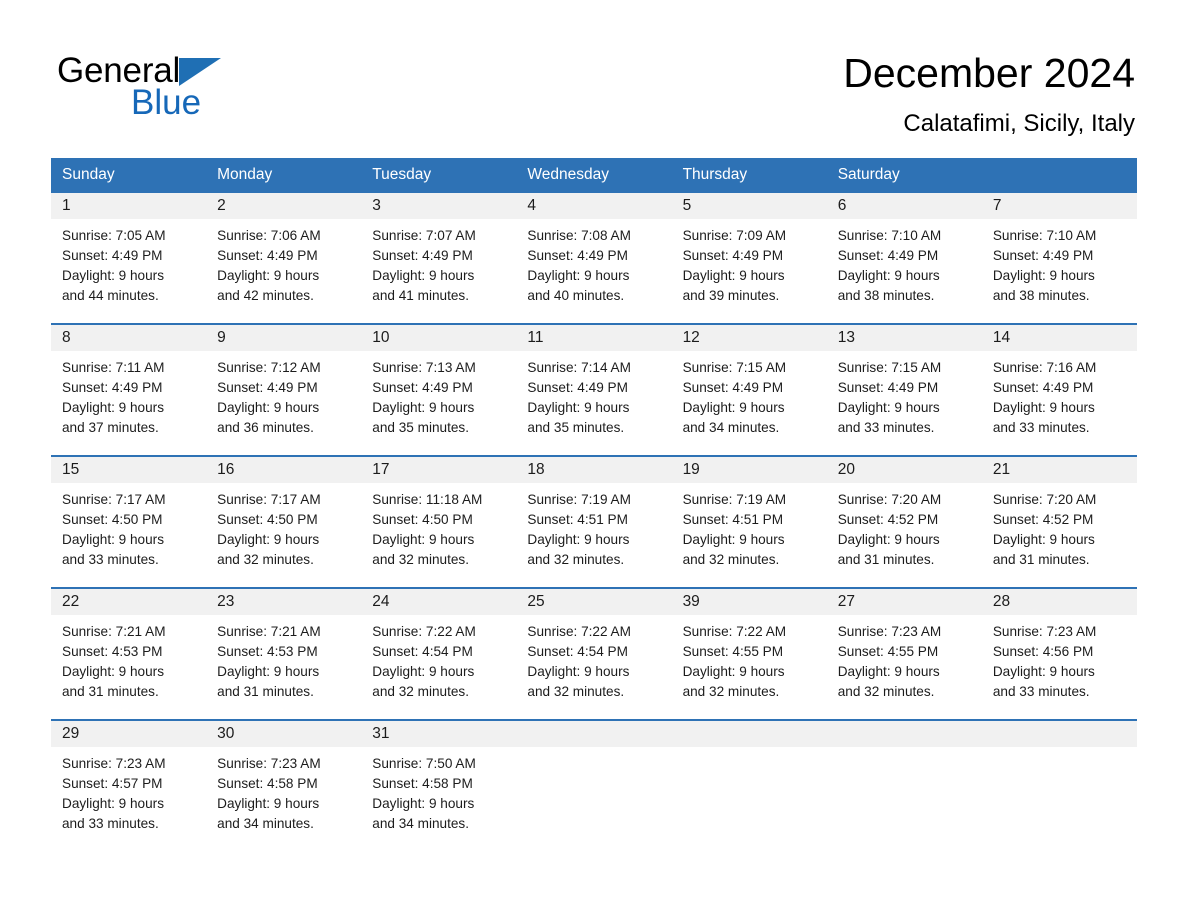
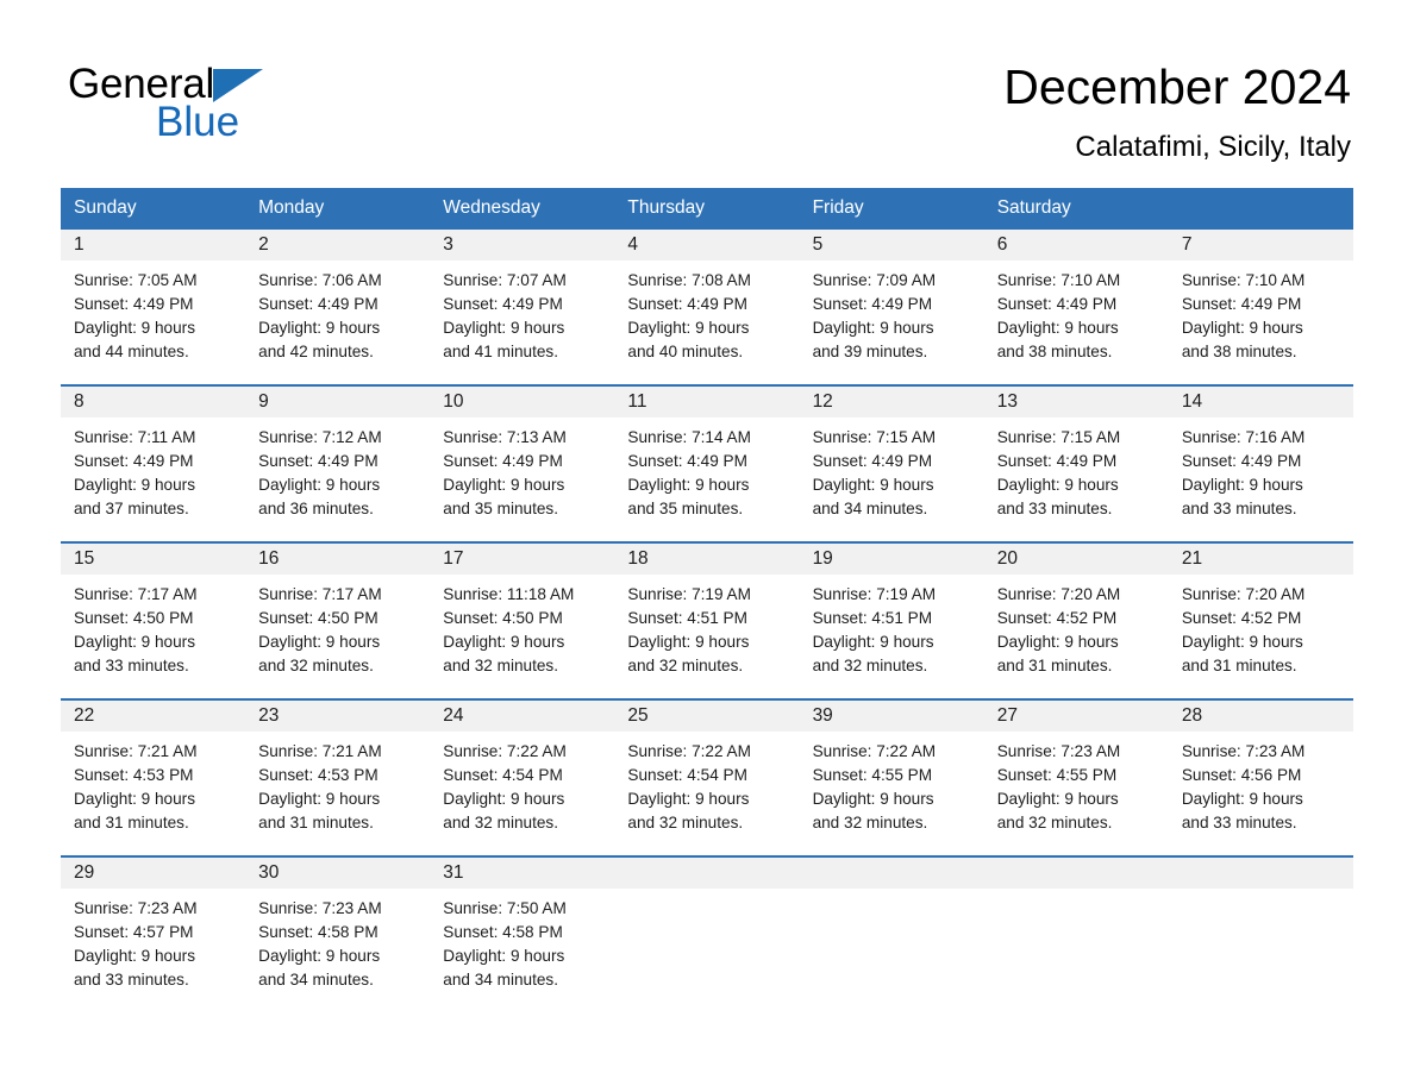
  General
  Blue
  December 2024
  Calatafimi, Sicily, Italy
  Sunday
  Monday
- Tuesday
  Wednesday
  Thursday
+ Friday
  Saturday
  1
  Sunrise: 7:05 AM
  Sunset: 4:49 PM
  Daylight: 9 hours
  and 44 minutes.
  2
  Sunrise: 7:06 AM
  Sunset: 4:49 PM
  Daylight: 9 hours
  and 42 minutes.
  3
  Sunrise: 7:07 AM
  Sunset: 4:49 PM
  Daylight: 9 hours
  and 41 minutes.
  4
  Sunrise: 7:08 AM
  Sunset: 4:49 PM
  Daylight: 9 hours
  and 40 minutes.
  5
  Sunrise: 7:09 AM
  Sunset: 4:49 PM
  Daylight: 9 hours
  and 39 minutes.
  6
  Sunrise: 7:10 AM
  Sunset: 4:49 PM
  Daylight: 9 hours
  and 38 minutes.
  7
  Sunrise: 7:10 AM
  Sunset: 4:49 PM
  Daylight: 9 hours
  and 38 minutes.
  8
  Sunrise: 7:11 AM
  Sunset: 4:49 PM
  Daylight: 9 hours
  and 37 minutes.
  9
  Sunrise: 7:12 AM
  Sunset: 4:49 PM
  Daylight: 9 hours
  and 36 minutes.
  10
  Sunrise: 7:13 AM
  Sunset: 4:49 PM
  Daylight: 9 hours
  and 35 minutes.
  11
  Sunrise: 7:14 AM
  Sunset: 4:49 PM
  Daylight: 9 hours
  and 35 minutes.
  12
  Sunrise: 7:15 AM
  Sunset: 4:49 PM
  Daylight: 9 hours
  and 34 minutes.
  13
  Sunrise: 7:15 AM
  Sunset: 4:49 PM
  Daylight: 9 hours
  and 33 minutes.
  14
  Sunrise: 7:16 AM
  Sunset: 4:49 PM
  Daylight: 9 hours
  and 33 minutes.
  15
  Sunrise: 7:17 AM
  Sunset: 4:50 PM
  Daylight: 9 hours
  and 33 minutes.
  16
  Sunrise: 7:17 AM
  Sunset: 4:50 PM
  Daylight: 9 hours
  and 32 minutes.
  17
  Sunrise: 11:18 AM
  Sunset: 4:50 PM
  Daylight: 9 hours
  and 32 minutes.
  18
  Sunrise: 7:19 AM
  Sunset: 4:51 PM
  Daylight: 9 hours
  and 32 minutes.
  19
  Sunrise: 7:19 AM
  Sunset: 4:51 PM
  Daylight: 9 hours
  and 32 minutes.
  20
  Sunrise: 7:20 AM
  Sunset: 4:52 PM
  Daylight: 9 hours
  and 31 minutes.
  21
  Sunrise: 7:20 AM
  Sunset: 4:52 PM
  Daylight: 9 hours
  and 31 minutes.
  22
  Sunrise: 7:21 AM
  Sunset: 4:53 PM
  Daylight: 9 hours
  and 31 minutes.
  23
  Sunrise: 7:21 AM
  Sunset: 4:53 PM
  Daylight: 9 hours
  and 31 minutes.
  24
  Sunrise: 7:22 AM
  Sunset: 4:54 PM
  Daylight: 9 hours
  and 32 minutes.
  25
  Sunrise: 7:22 AM
  Sunset: 4:54 PM
  Daylight: 9 hours
  and 32 minutes.
  39
  Sunrise: 7:22 AM
  Sunset: 4:55 PM
  Daylight: 9 hours
  and 32 minutes.
  27
  Sunrise: 7:23 AM
  Sunset: 4:55 PM
  Daylight: 9 hours
  and 32 minutes.
  28
  Sunrise: 7:23 AM
  Sunset: 4:56 PM
  Daylight: 9 hours
  and 33 minutes.
  29
  Sunrise: 7:23 AM
  Sunset: 4:57 PM
  Daylight: 9 hours
  and 33 minutes.
  30
  Sunrise: 7:23 AM
  Sunset: 4:58 PM
  Daylight: 9 hours
  and 34 minutes.
  31
  Sunrise: 7:50 AM
  Sunset: 4:58 PM
  Daylight: 9 hours
  and 34 minutes.
